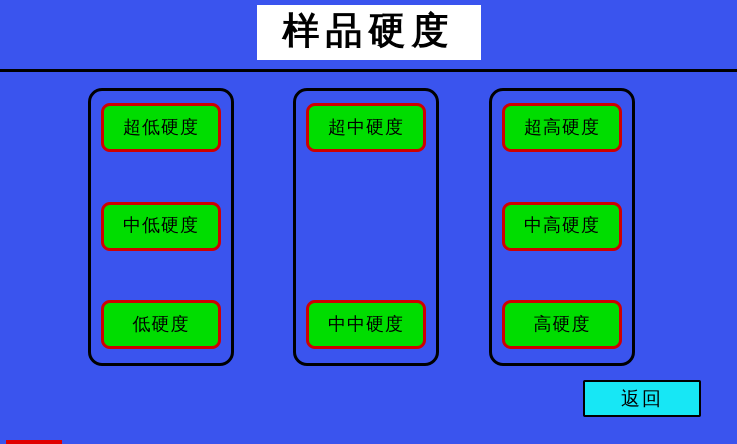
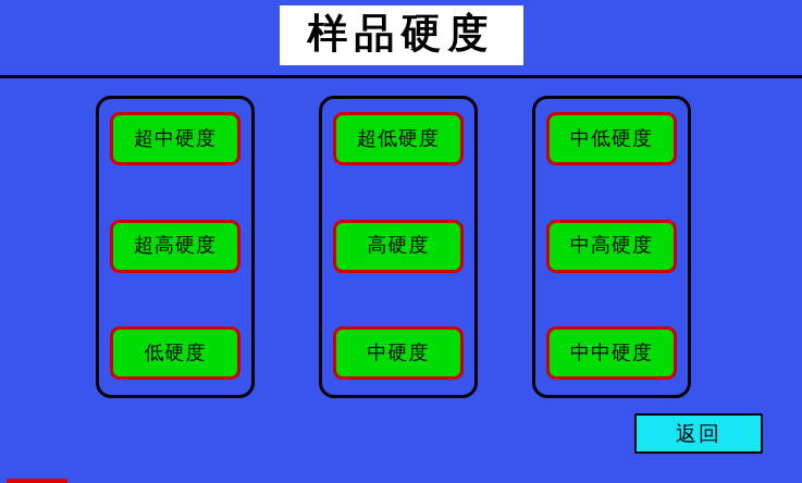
  样品硬度
- 超低硬度
+ 超中硬度
- 中低硬度
+ 超高硬度
  低硬度
- 超中硬度
+ 超低硬度
- 中中硬度
+ 高硬度
+ 中硬度
- 超高硬度
+ 中低硬度
  中高硬度
- 高硬度
+ 中中硬度
  返回
